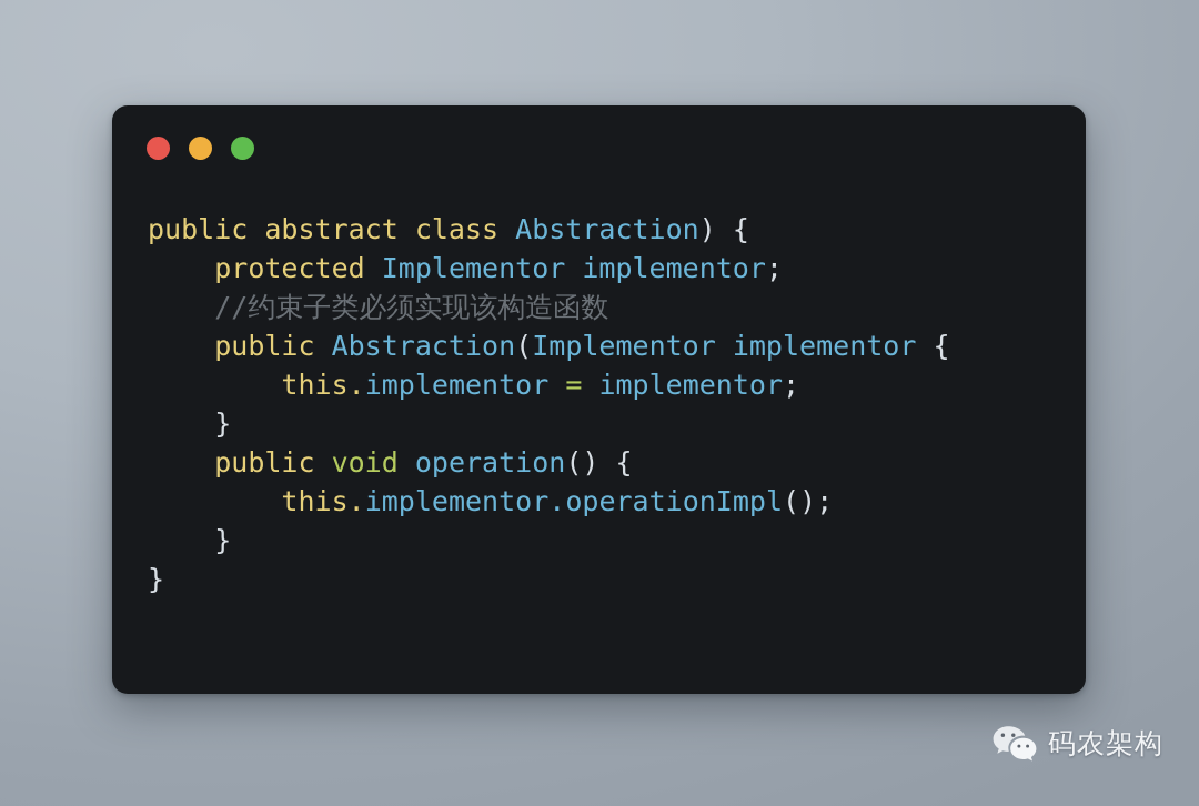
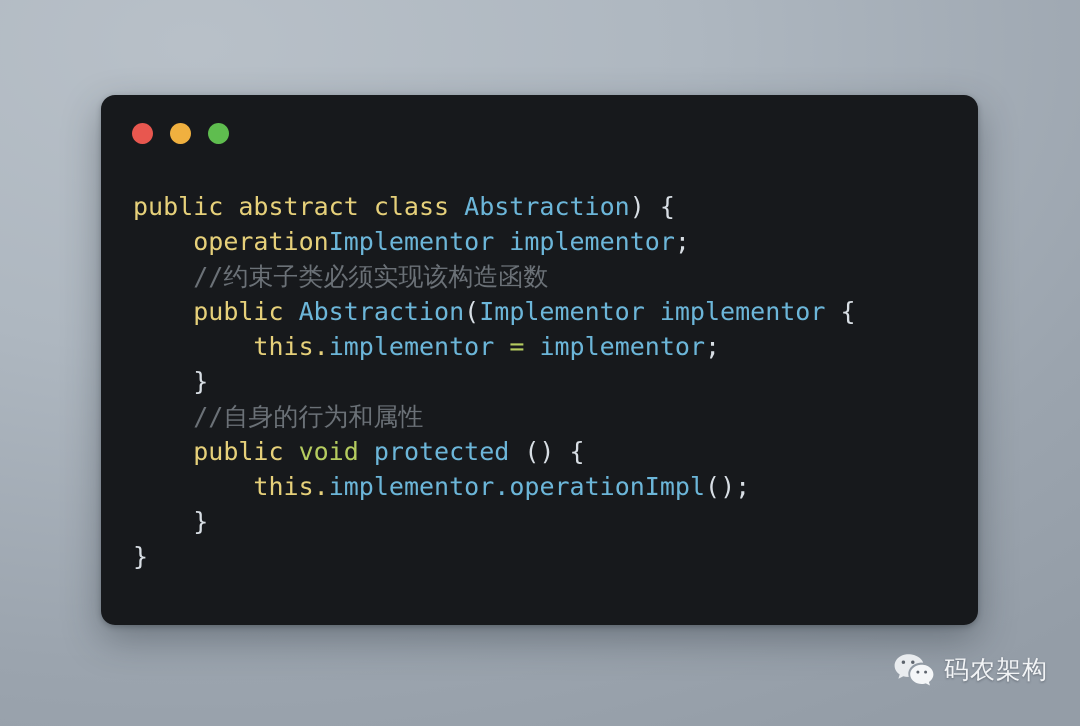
  public abstract class Abstraction) {
- protected Implementor implementor;
+ operationImplementor implementor;
  //约束子类必须实现该构造函数
  public Abstraction(Implementor implementor {
  this.implementor = implementor;
  }
+ //自身的行为和属性
- public void operation() {
+ public void protected () {
  this.implementor.operationImpl();
  }
  }
  码农架构
